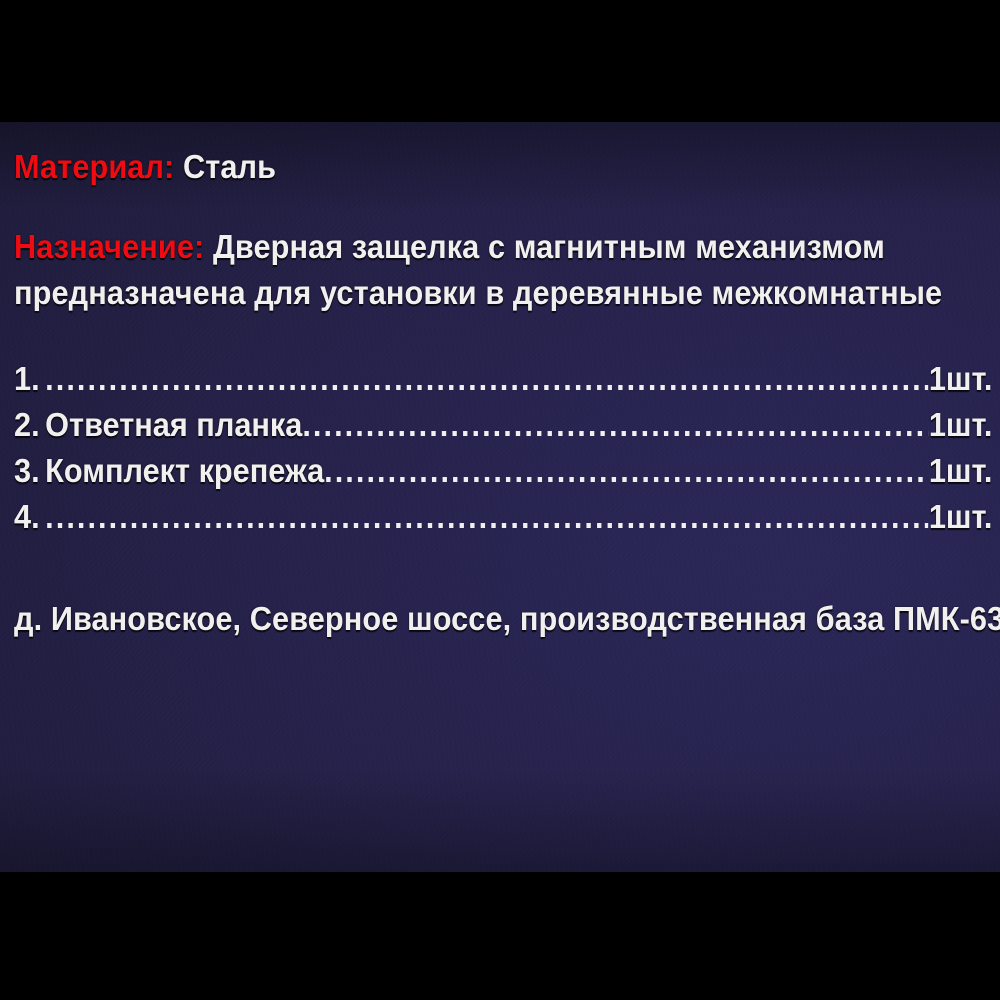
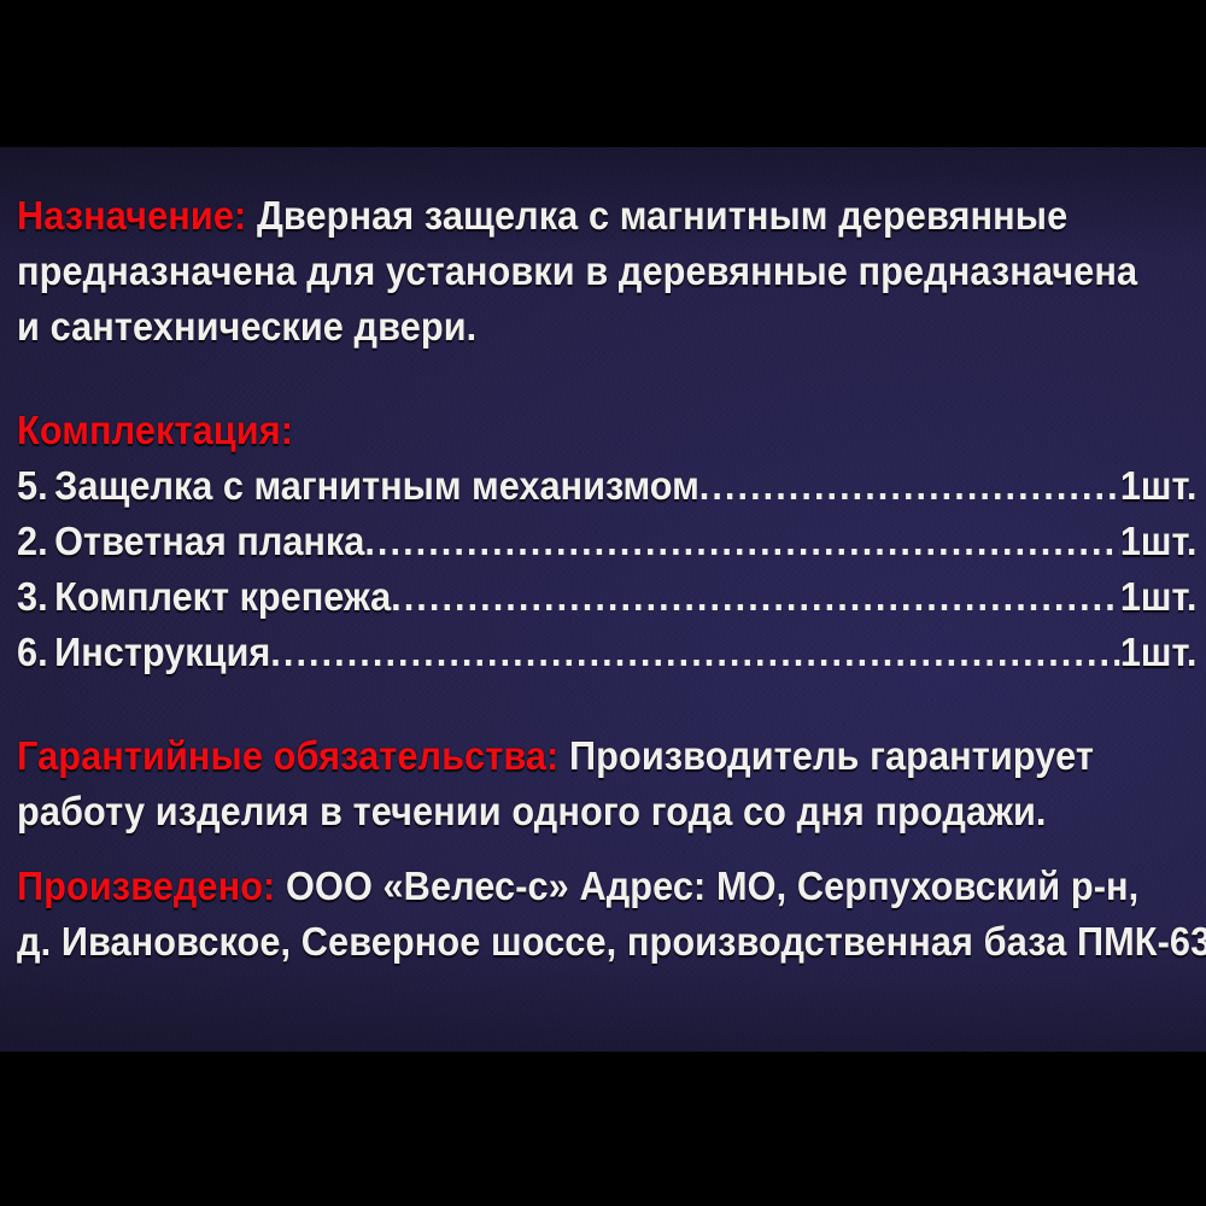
- Материал: Сталь
- Назначение: Дверная защелка с магнитным механизмом
+ Назначение: Дверная защелка с магнитным деревянные
- предназначена для установки в деревянные межкомнатные
+ предназначена для установки в деревянные предназначена
+ и сантехнические двери.
+ Комплектация:
- 1.
+ 5.
+ Защелка с магнитным механизмом
  1шт.
  2.
  Ответная планка
  1шт.
  3.
  Комплект крепежа
  1шт.
- 4.
+ 6.
+ Инструкция
  1шт.
+ Гарантийные обязательства: Производитель гарантирует
+ работу изделия в течении одного года со дня продажи.
+ Произведено: ООО «Велес-с» Адрес: МО, Серпуховский р-н,
  д. Ивановское, Северное шоссе, производственная база ПМК-63
